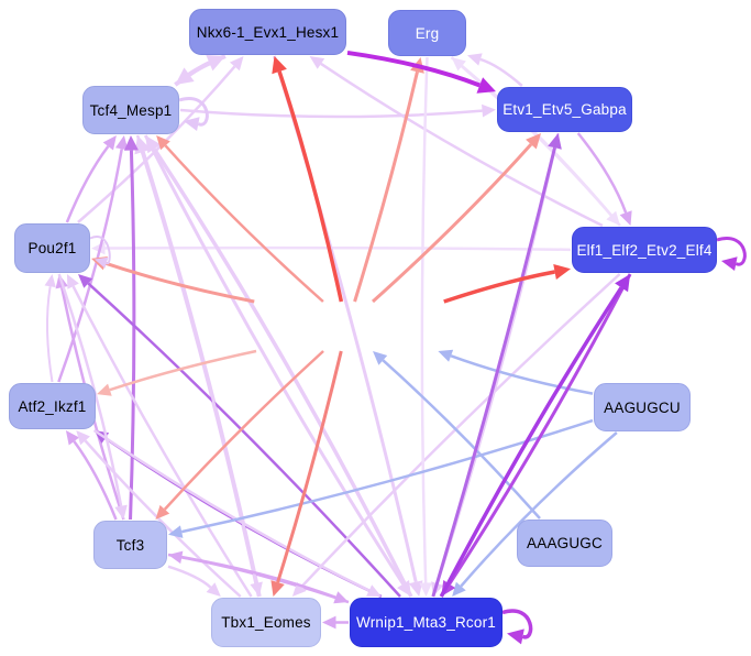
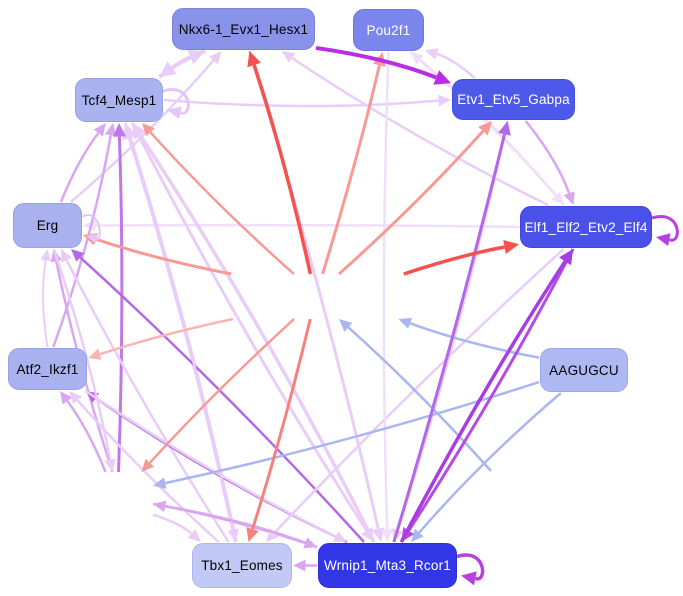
  Nkx6-1_Evx1_Hesx1
- Erg
+ Pou2f1
  Etv1_Etv5_Gabpa
  Elf1_Elf2_Etv2_Elf4
  Tcf4_Mesp1
- Pou2f1
+ Erg
  Atf2_Ikzf1
  AAGUGCU
- Tcf3
- AAAGUGC
  Tbx1_Eomes
  Wrnip1_Mta3_Rcor1
